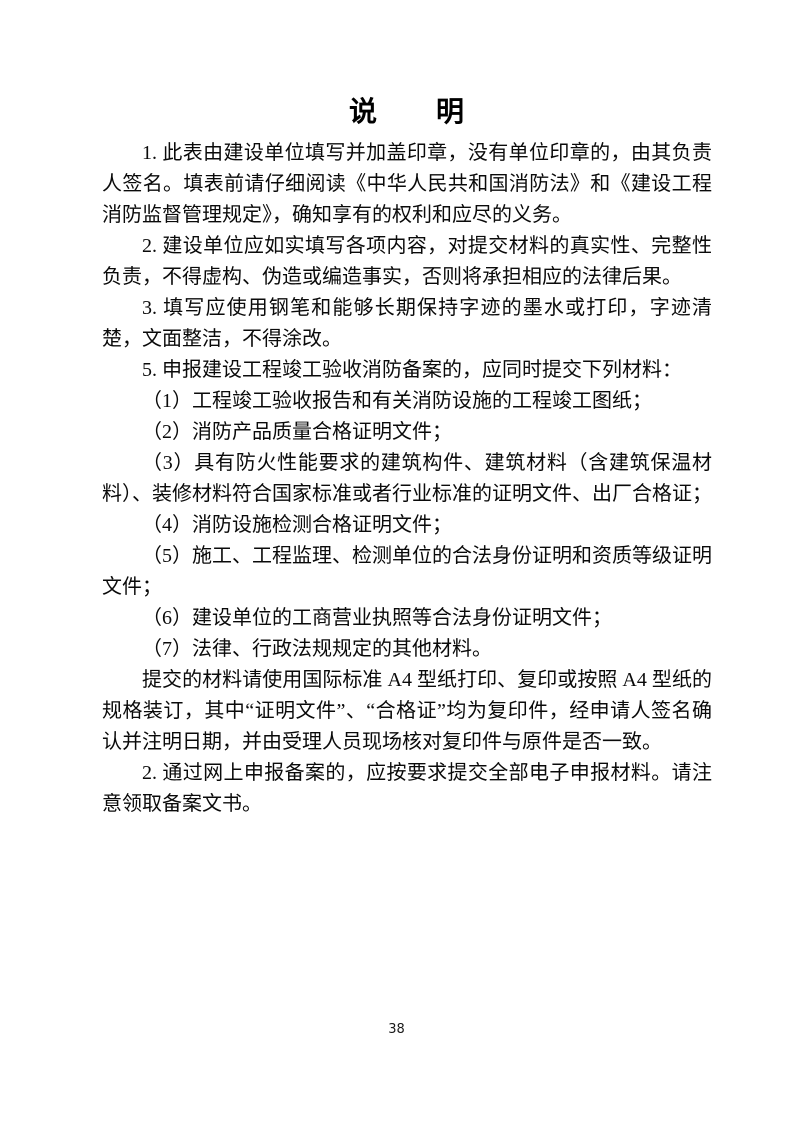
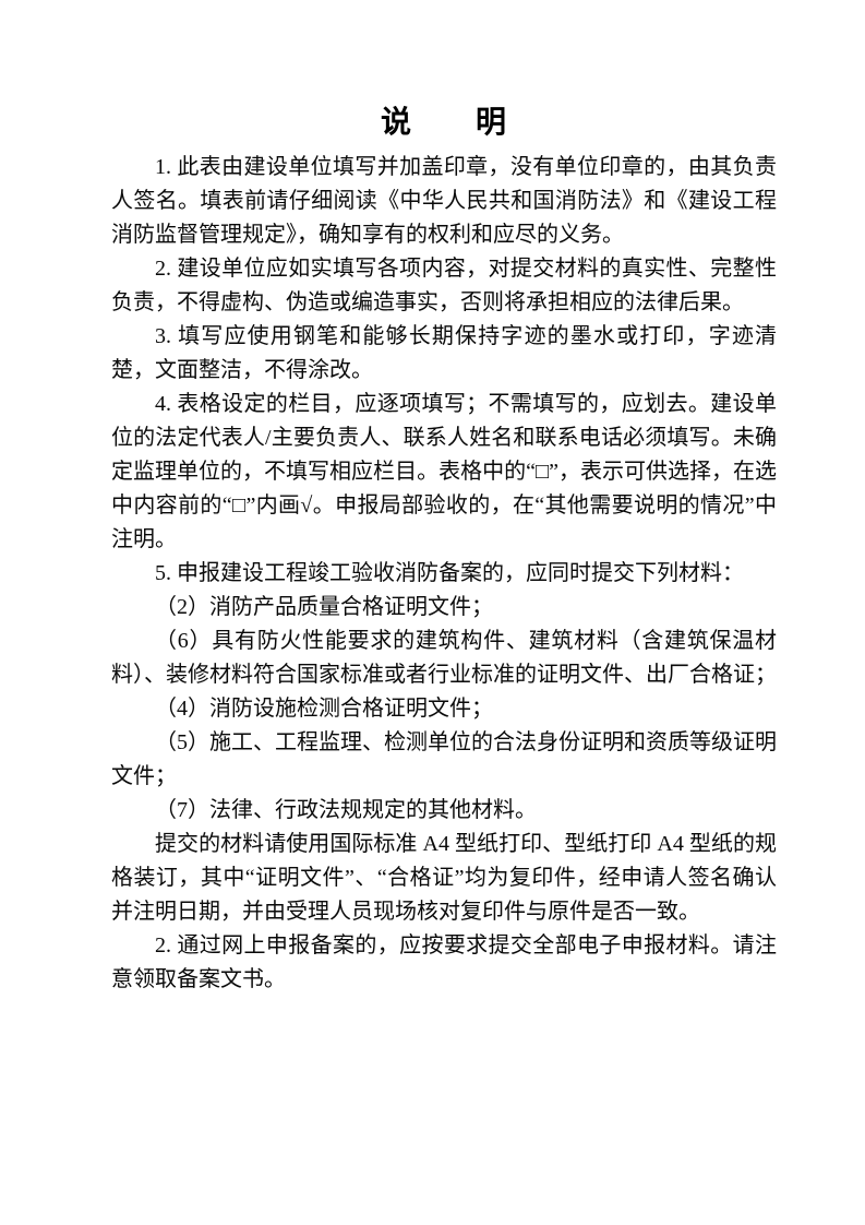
  说 明
  1. 此表由建设单位填写并加盖印章，没有单位印章的，由其负责人签名。填表前请仔细阅读《中华人民共和国消防法》和《建设工程消防监督管理规定》，确知享有的权利和应尽的义务。
  2. 建设单位应如实填写各项内容，对提交材料的真实性、完整性负责，不得虚构、伪造或编造事实，否则将承担相应的法律后果。
  3. 填写应使用钢笔和能够长期保持字迹的墨水或打印，字迹清楚，文面整洁，不得涂改。
+ 4. 表格设定的栏目，应逐项填写；不需填写的，应划去。建设单位的法定代表人/主要负责人、联系人姓名和联系电话必须填写。未确定监理单位的，不填写相应栏目。表格中的“□”，表示可供选择，在选中内容前的“□”内画√。申报局部验收的，在“其他需要说明的情况”中注明。
  5. 申报建设工程竣工验收消防备案的，应同时提交下列材料：
- （1）工程竣工验收报告和有关消防设施的工程竣工图纸；
  （2）消防产品质量合格证明文件；
- （3）具有防火性能要求的建筑构件、建筑材料（含建筑保温材料）、装修材料符合国家标准或者行业标准的证明文件、出厂合格证；
+ （6）具有防火性能要求的建筑构件、建筑材料（含建筑保温材料）、装修材料符合国家标准或者行业标准的证明文件、出厂合格证；
  （4）消防设施检测合格证明文件；
  （5）施工、工程监理、检测单位的合法身份证明和资质等级证明文件；
- （6）建设单位的工商营业执照等合法身份证明文件；
  （7）法律、行政法规规定的其他材料。
- 提交的材料请使用国际标准 A4 型纸打印、复印或按照 A4 型纸的规格装订，其中“证明文件”、“合格证”均为复印件，经申请人签名确认并注明日期，并由受理人员现场核对复印件与原件是否一致。
+ 提交的材料请使用国际标准 A4 型纸打印、型纸打印 A4 型纸的规格装订，其中“证明文件”、“合格证”均为复印件，经申请人签名确认并注明日期，并由受理人员现场核对复印件与原件是否一致。
  2. 通过网上申报备案的，应按要求提交全部电子申报材料。请注意领取备案文书。
- 38
